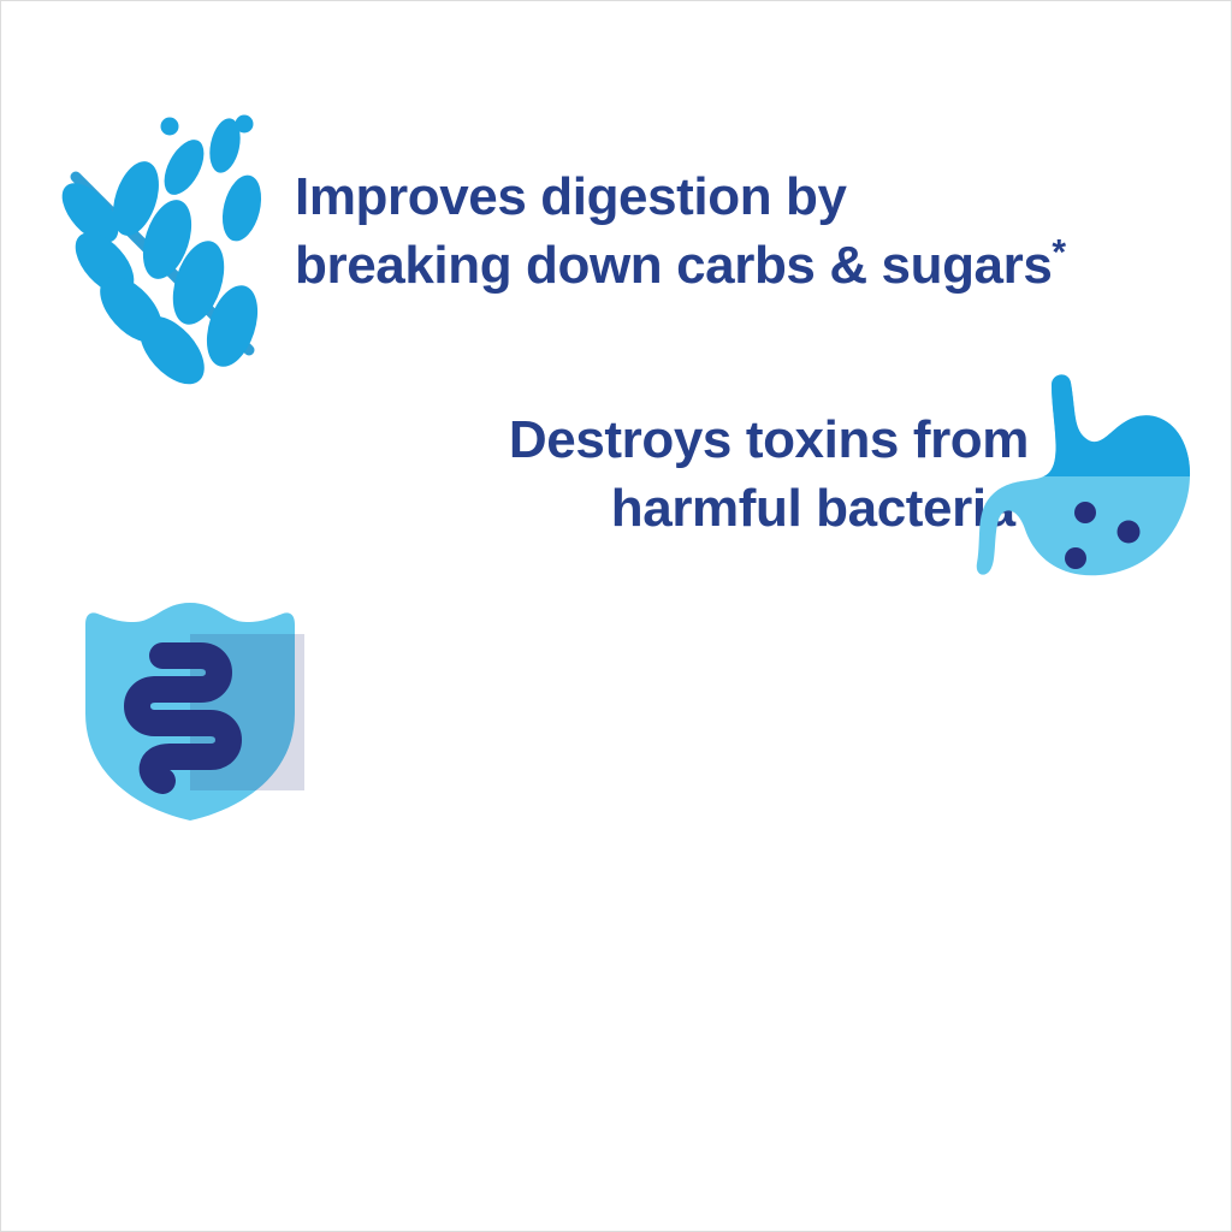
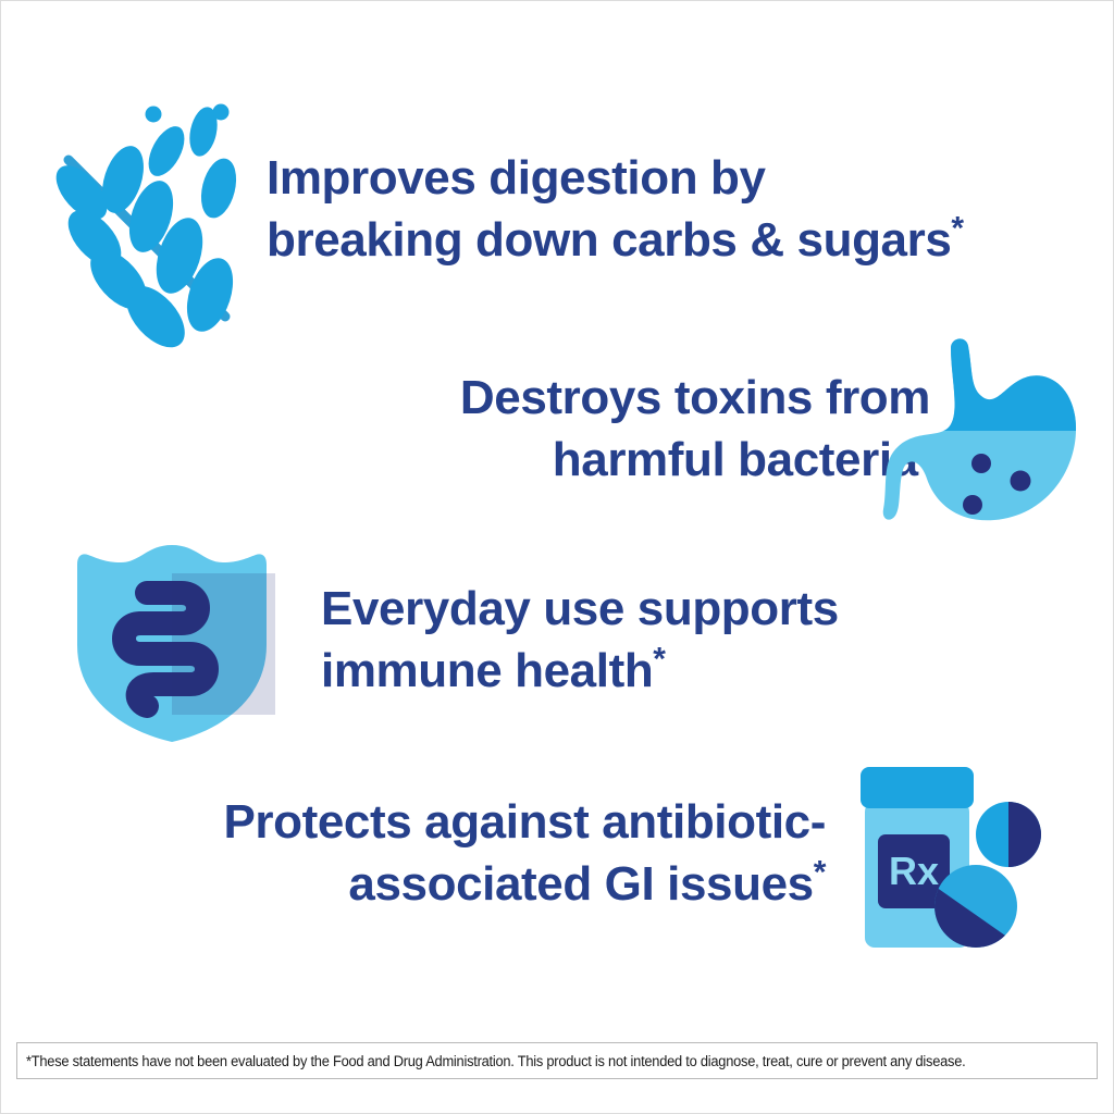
  Improves digestion by
  breaking down carbs & sugars*
  Destroys toxins from
  harmful bacteri
+ Everyday use supports
+ immune health*
+ Protects against antibiotic-
+ associated GI issues*
+ Rx
+ *These statements have not been evaluated by the Food and Drug Administration. This product is not intended to diagnose, treat, cure or prevent any disease.
